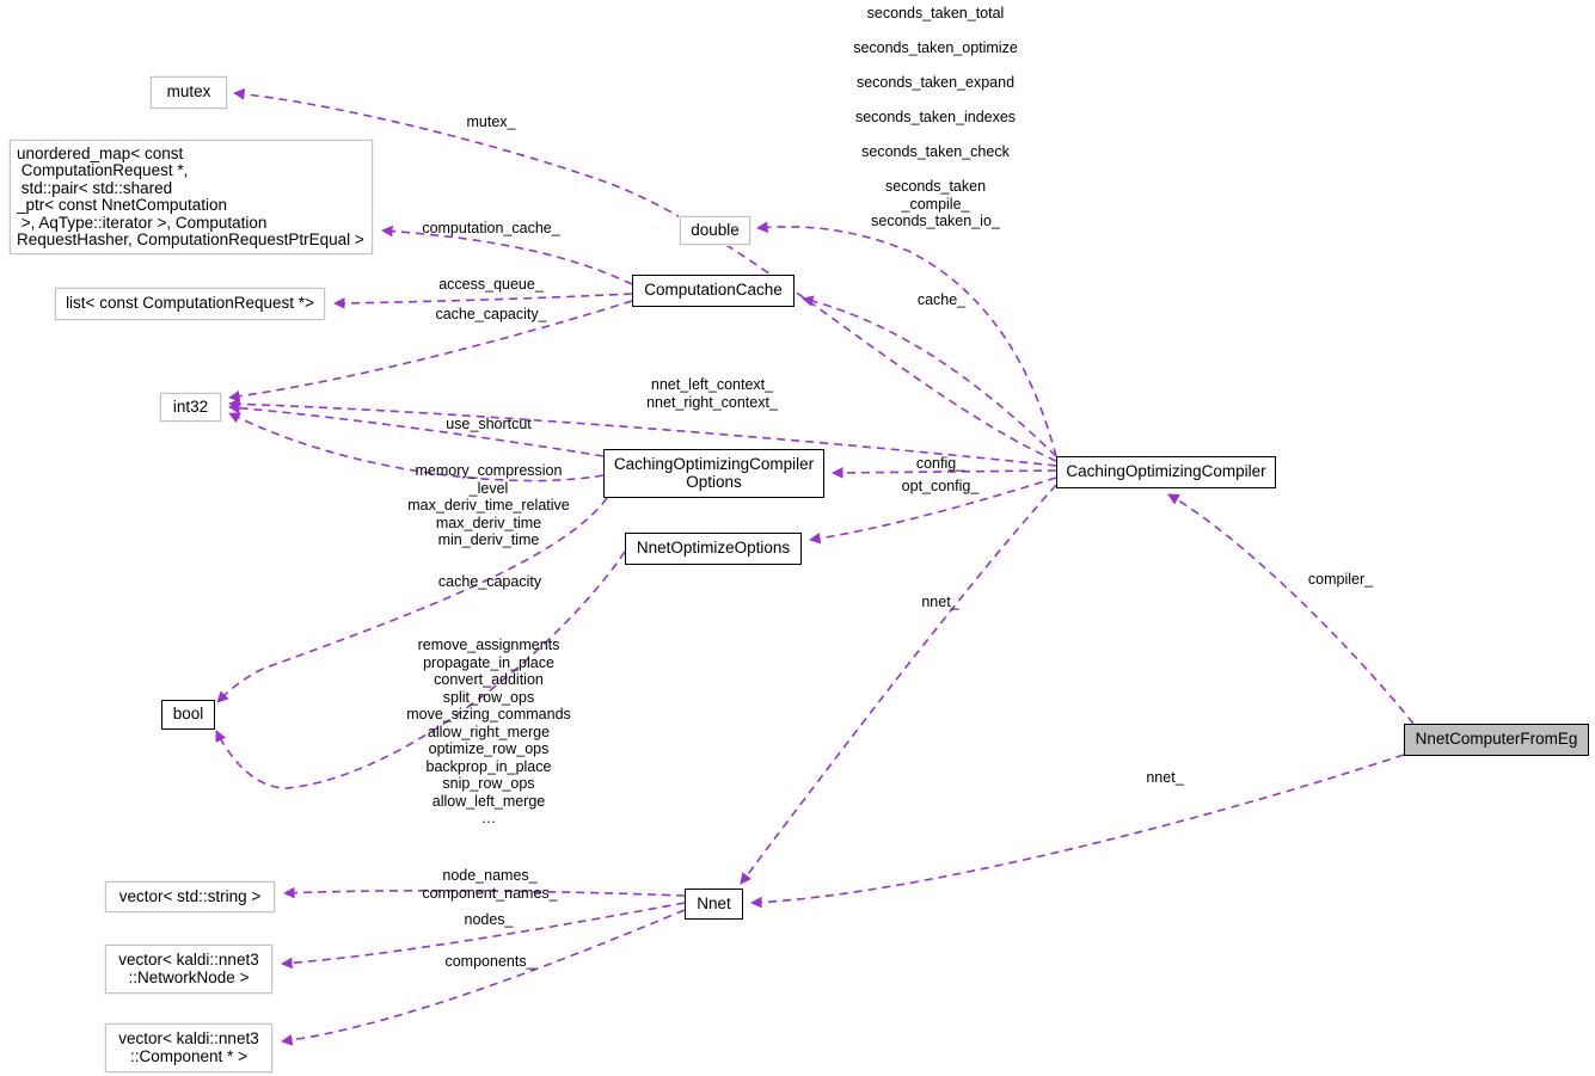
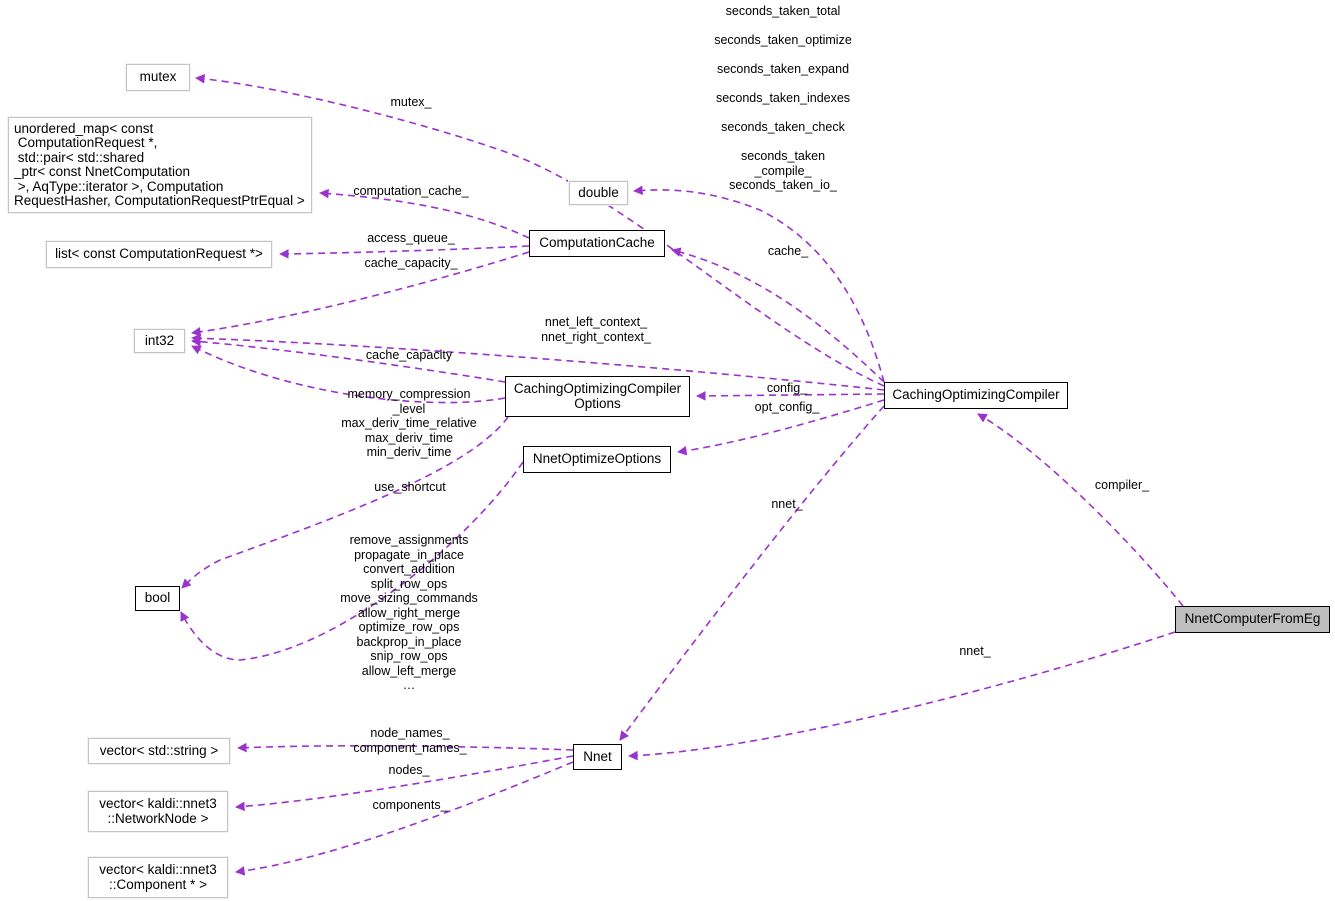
  mutex
  unordered_map< const
  ComputationRequest *,
  std::pair< std::shared
  _ptr< const NnetComputation
  >, AqType::iterator >, Computation
  RequestHasher, ComputationRequestPtrEqual >
  list< const ComputationRequest *>
  int32
  bool
  vector< std::string >
  vector< kaldi::nnet3
  ::NetworkNode >
  vector< kaldi::nnet3
  ::Component * >
  double
  ComputationCache
  CachingOptimizingCompiler
  Options
  NnetOptimizeOptions
  Nnet
  CachingOptimizingCompiler
  NnetComputerFromEg
  mutex_
  computation_cache_
  access_queue_
  cache_capacity_
  cache_
  seconds_taken_total
  seconds_taken_optimize
  seconds_taken_expand
  seconds_taken_indexes
  seconds_taken_check
  seconds_taken
  _compile_
  seconds_taken_io_
  nnet_left_context_
  nnet_right_context_
  config_
  opt_config_
- use_shortcut
+ cache_capacity
  memory_compression
  _level
  max_deriv_time_relative
  max_deriv_time
  min_deriv_time
- cache_capacity
+ use_shortcut
  remove_assignments
  propagate_in_place
  convert_addition
  split_row_ops
  move_sizing_commands
  allow_right_merge
  optimize_row_ops
  backprop_in_place
  snip_row_ops
  allow_left_merge
  …
  nnet_
  nnet_
  compiler_
  node_names_
  component_names_
  nodes_
  components_
